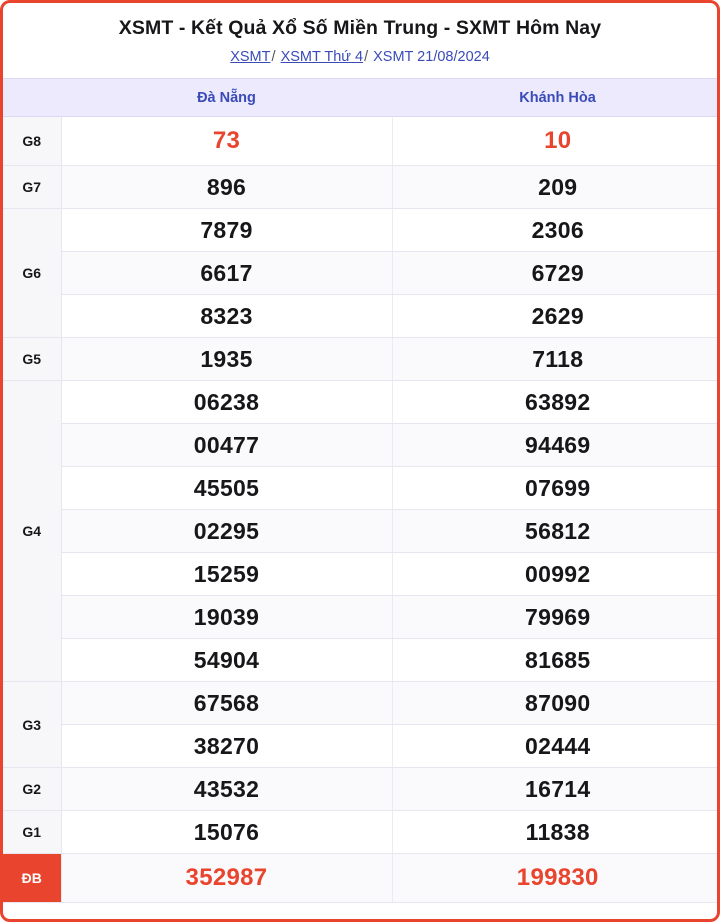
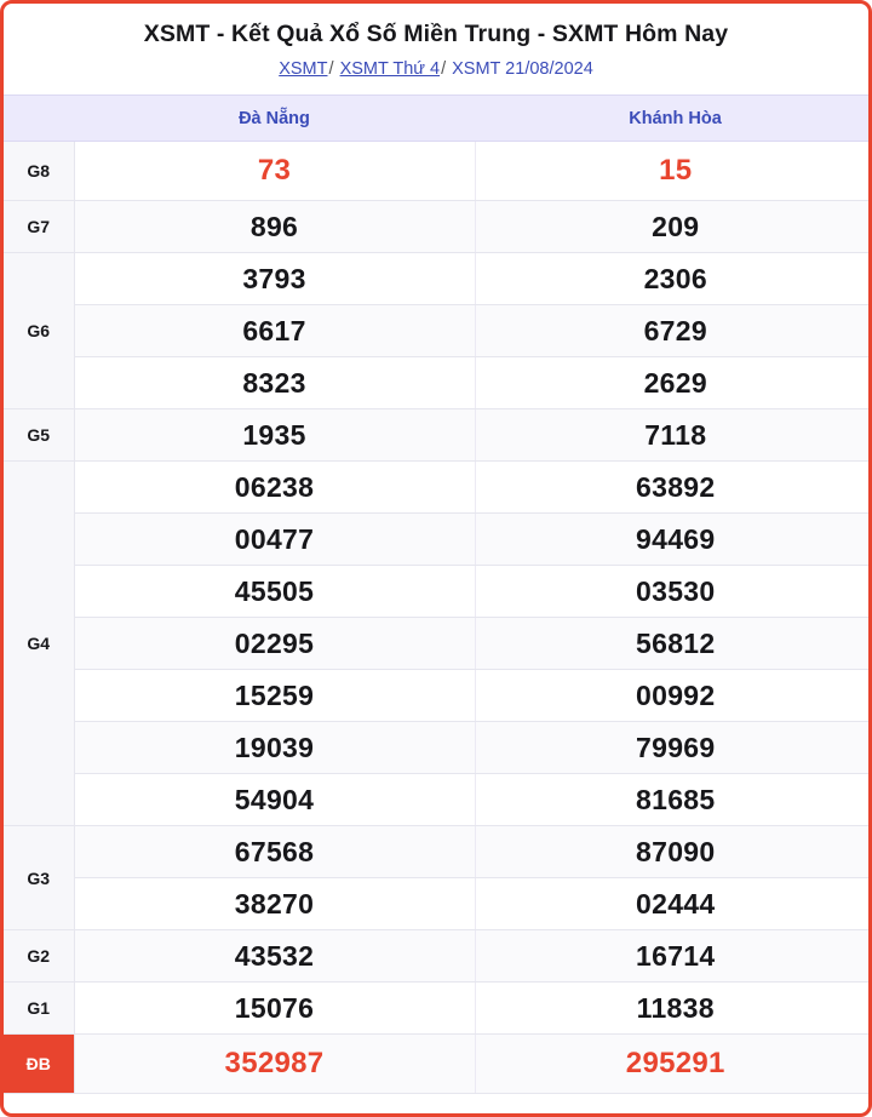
  XSMT - Kết Quả Xổ Số Miền Trung - SXMT Hôm Nay
  XSMT/ XSMT Thứ 4/ XSMT 21/08/2024
  	Đà Nẵng	Khánh Hòa
- G8	73	10
+ G8	73	15
  G7	896	209
- G6	7879	2306
+ G6	3793	2306
  6617	6729
  8323	2629
  G5	1935	7118
  G4	06238	63892
  00477	94469
- 45505	07699
+ 45505	03530
  02295	56812
  15259	00992
  19039	79969
  54904	81685
  G3	67568	87090
  38270	02444
  G2	43532	16714
  G1	15076	11838
- ĐB	352987	199830
+ ĐB	352987	295291
